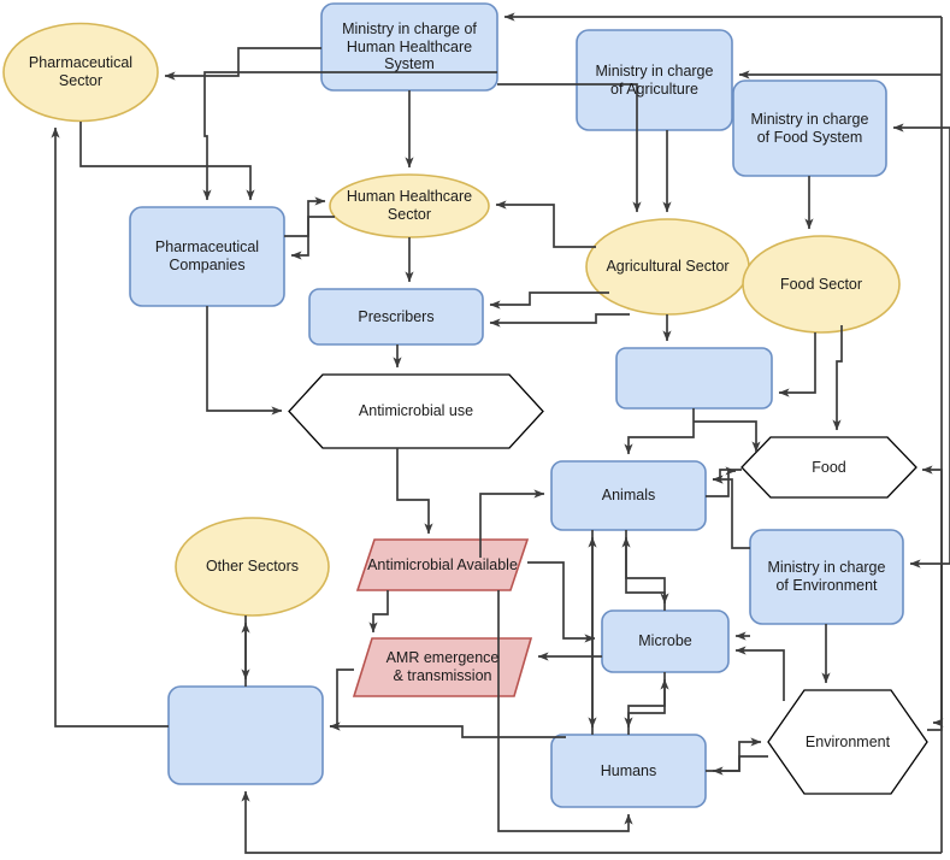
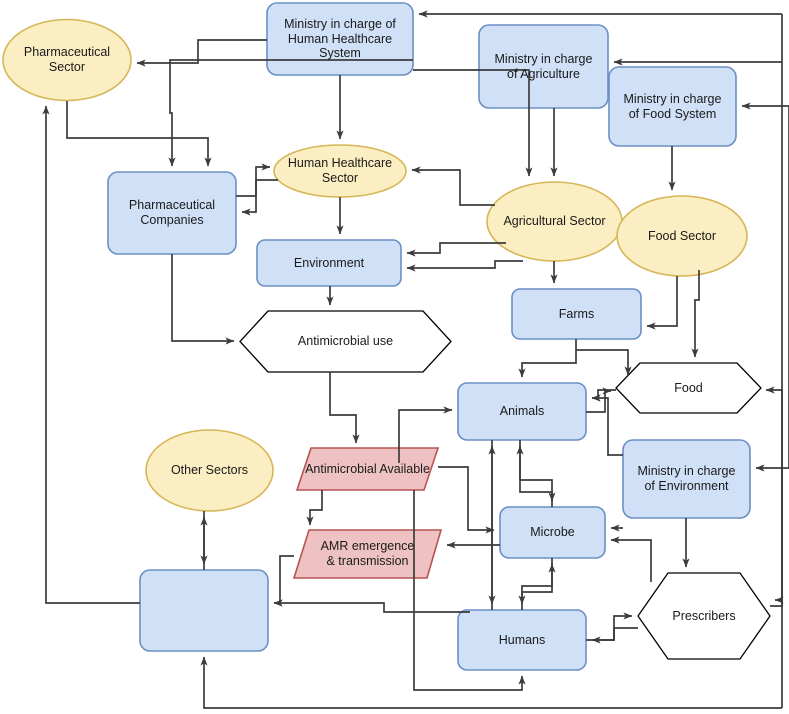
  Ministry in charge of
  Human Healthcare
  System
  Ministry in charge
  of Agriculture
  Ministry in charge
  of Food System
  Pharmaceutical
  Sector
  Human Healthcare
  Sector
  Agricultural Sector
  Food Sector
  Pharmaceutical
  Companies
- Prescribers
+ Environment
+ Farms
  Antimicrobial use
  Food
  Animals
  Antimicrobial Available
  Ministry in charge
  of Environment
  Other Sectors
  Microbe
  AMR emergence
  & transmission
- Environment
+ Prescribers
  Humans
